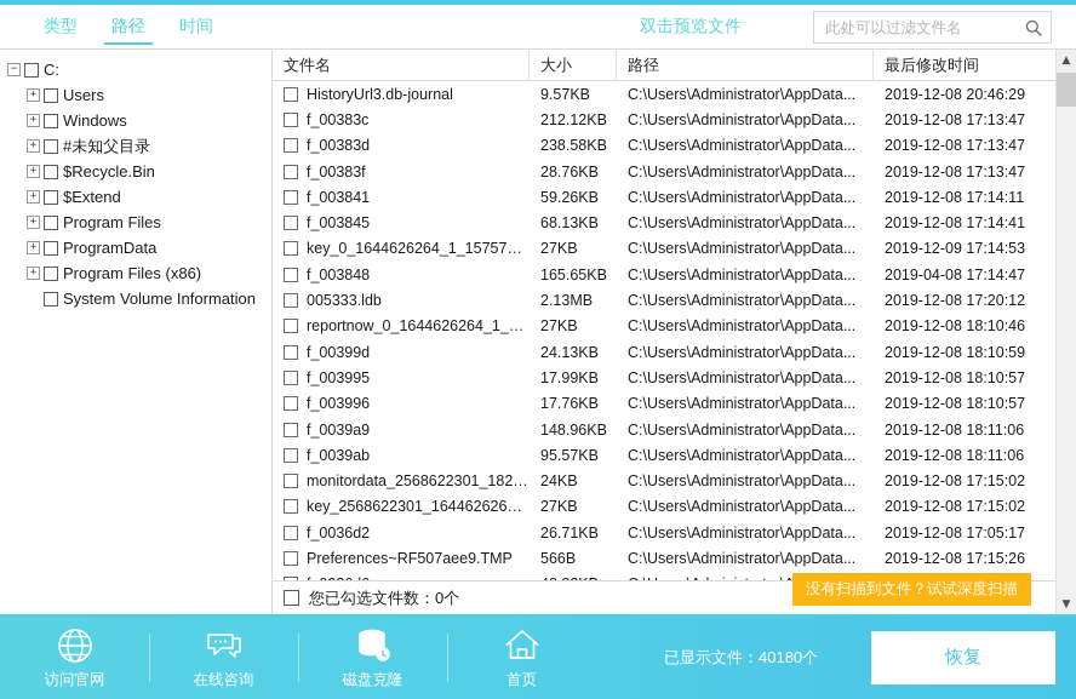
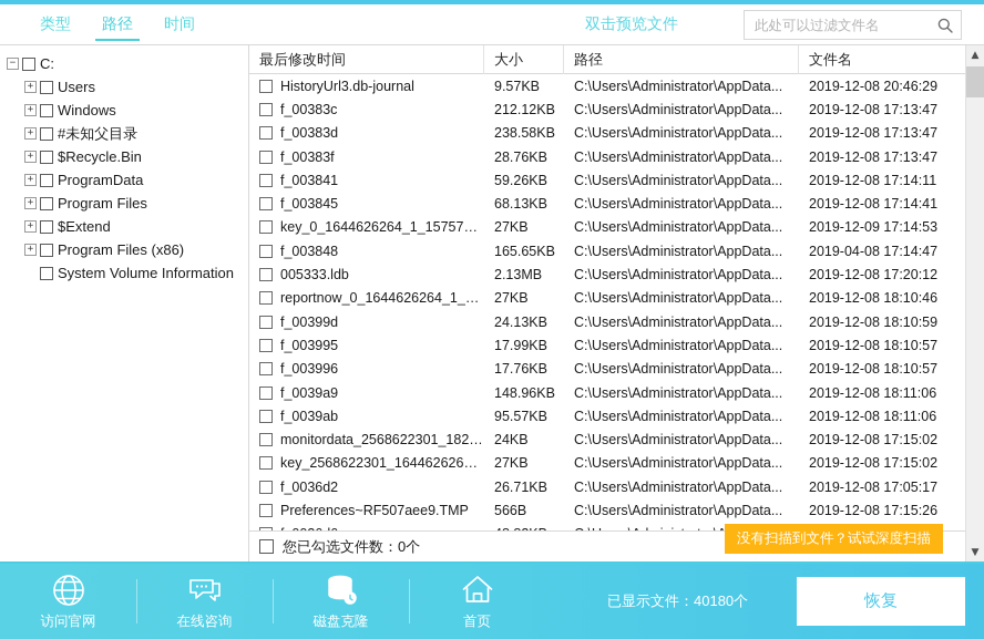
  类型
  路径
  时间
  双击预览文件
  此处可以过滤文件名
  −
  C:
  +
  Users
  +
  Windows
  +
  #未知父目录
  +
  $Recycle.Bin
  +
- $Extend
+ ProgramData
  +
  Program Files
  +
- ProgramData
+ $Extend
  +
  Program Files (x86)
  System Volume Information
- 文件名
+ 最后修改时间
  大小
  路径
- 最后修改时间
+ 文件名
  HistoryUrl3.db-journal
  9.57KB
  C:\Users\Administrator\AppData...
  2019-12-08 20:46:29
  f_00383c
  212.12KB
  C:\Users\Administrator\AppData...
  2019-12-08 17:13:47
  f_00383d
  238.58KB
  C:\Users\Administrator\AppData...
  2019-12-08 17:13:47
  f_00383f
  28.76KB
  C:\Users\Administrator\AppData...
  2019-12-08 17:13:47
  f_003841
  59.26KB
  C:\Users\Administrator\AppData...
  2019-12-08 17:14:11
  f_003845
  68.13KB
  C:\Users\Administrator\AppData...
  2019-12-08 17:14:41
  key_0_1644626264_1_1575796.
  27KB
  C:\Users\Administrator\AppData...
  2019-12-09 17:14:53
  f_003848
  165.65KB
  C:\Users\Administrator\AppData...
  2019-04-08 17:14:47
  005333.ldb
  2.13MB
  C:\Users\Administrator\AppData...
  2019-12-08 17:20:12
  reportnow_0_1644626264_1_15.
  27KB
  C:\Users\Administrator\AppData...
  2019-12-08 18:10:46
  f_00399d
  24.13KB
  C:\Users\Administrator\AppData...
  2019-12-08 18:10:59
  f_003995
  17.99KB
  C:\Users\Administrator\AppData...
  2019-12-08 18:10:57
  f_003996
  17.76KB
  C:\Users\Administrator\AppData...
  2019-12-08 18:10:57
  f_0039a9
  148.96KB
  C:\Users\Administrator\AppData...
  2019-12-08 18:11:06
  f_0039ab
  95.57KB
  C:\Users\Administrator\AppData...
  2019-12-08 18:11:06
  monitordata_2568622301_18238
  24KB
  C:\Users\Administrator\AppData...
  2019-12-08 17:15:02
  key_2568622301_1644626264_.
  27KB
  C:\Users\Administrator\AppData...
  2019-12-08 17:15:02
  f_0036d2
  26.71KB
  C:\Users\Administrator\AppData...
  2019-12-08 17:05:17
  Preferences~RF507aee9.TMP
  566B
  C:\Users\Administrator\AppData...
  2019-12-08 17:15:26
  您已勾选文件数：0个
  没有扫描到文件？试试深度扫描
  ▲
  ▼
  访问官网
  在线咨询
  磁盘克隆
  首页
  已显示文件：40180个
  恢复
